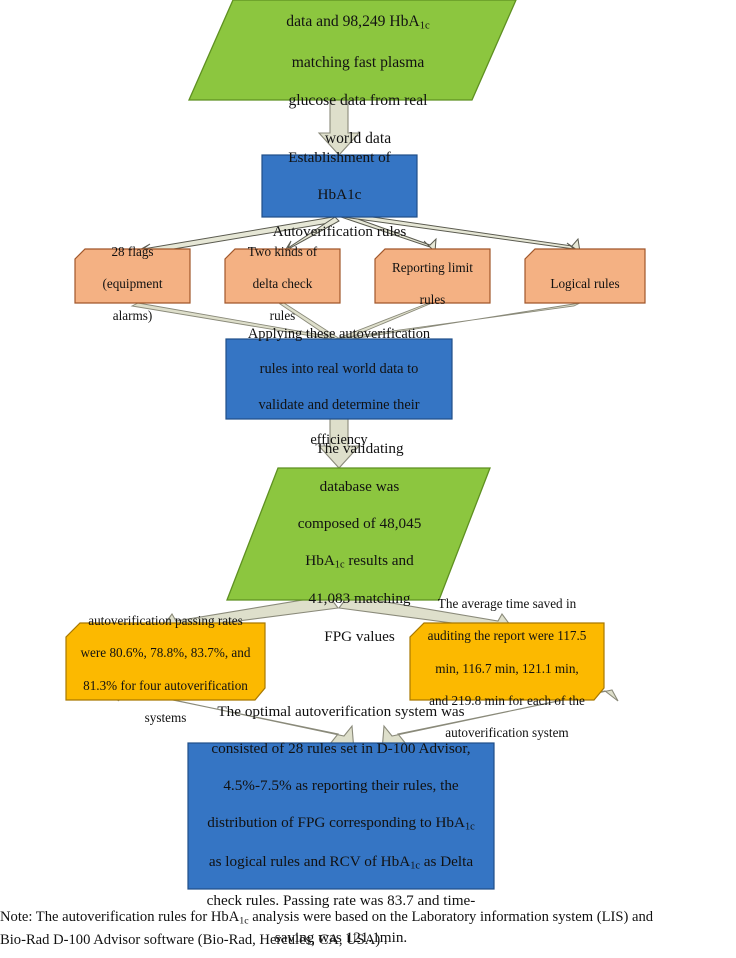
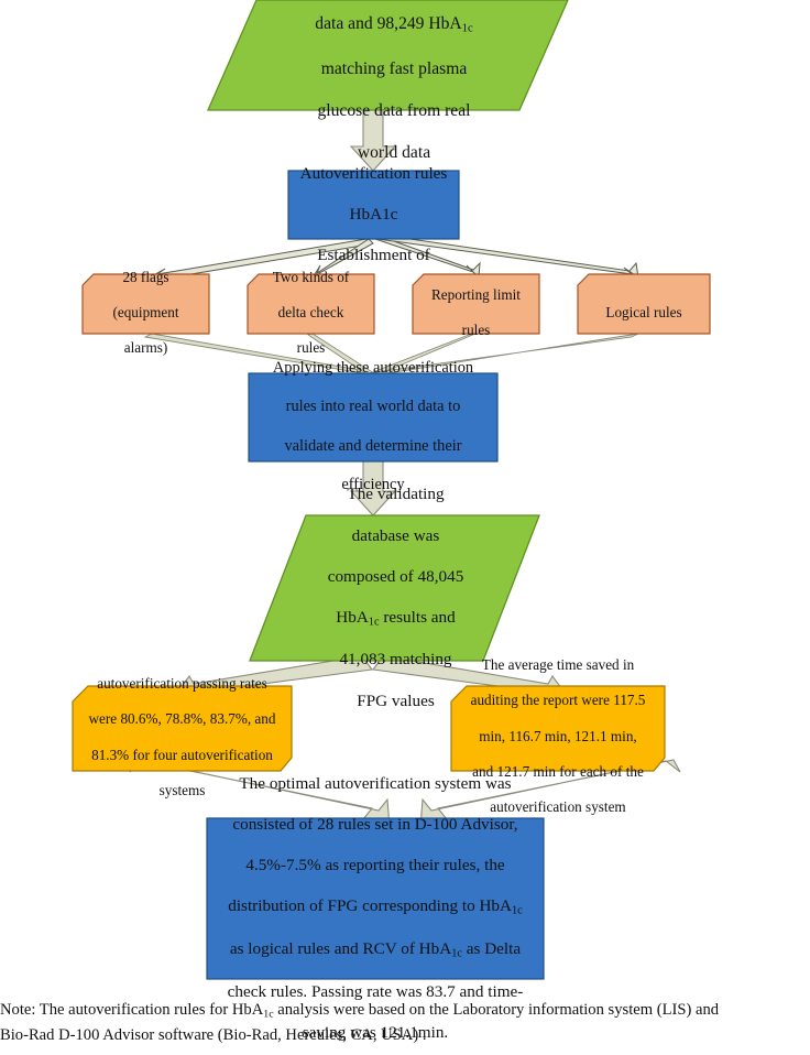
  data and 98,249 HbA1c
  matching fast plasma
  glucose data from real
  world data
- Establishment of
+ Autoverification rules
  HbA1c
- Autoverification rules
+ Establishment of
  28 flags
  (equipment
  alarms)
  Two kinds of
  delta check
  rules
  Reporting limit
  rules
  Logical rules
  Applying these autoverification
  rules into real world data to
  validate and determine their
  efficiency
  The validating
  database was
  composed of 48,045
  HbA1c results and
  41,083 matching
  FPG values
  autoverification passing rates
  were 80.6%, 78.8%, 83.7%, and
  81.3% for four autoverification
  systems
  The average time saved in
  auditing the report were 117.5
  min, 116.7 min, 121.1 min,
- and 219.8 min for each of the
+ and 121.7 min for each of the
  autoverification system
  The optimal autoverification system was
  consisted of 28 rules set in D-100 Advisor,
  4.5%-7.5% as reporting their rules, the
  distribution of FPG corresponding to HbA1c
  as logical rules and RCV of HbA1c as Delta
  check rules. Passing rate was 83.7 and time-
  saving was 121.1min.
  Note: The autoverification rules for HbA1c analysis were based on the Laboratory information system (LIS) and
  Bio-Rad D-100 Advisor software (Bio-Rad, Hercules, CA, USA) .
